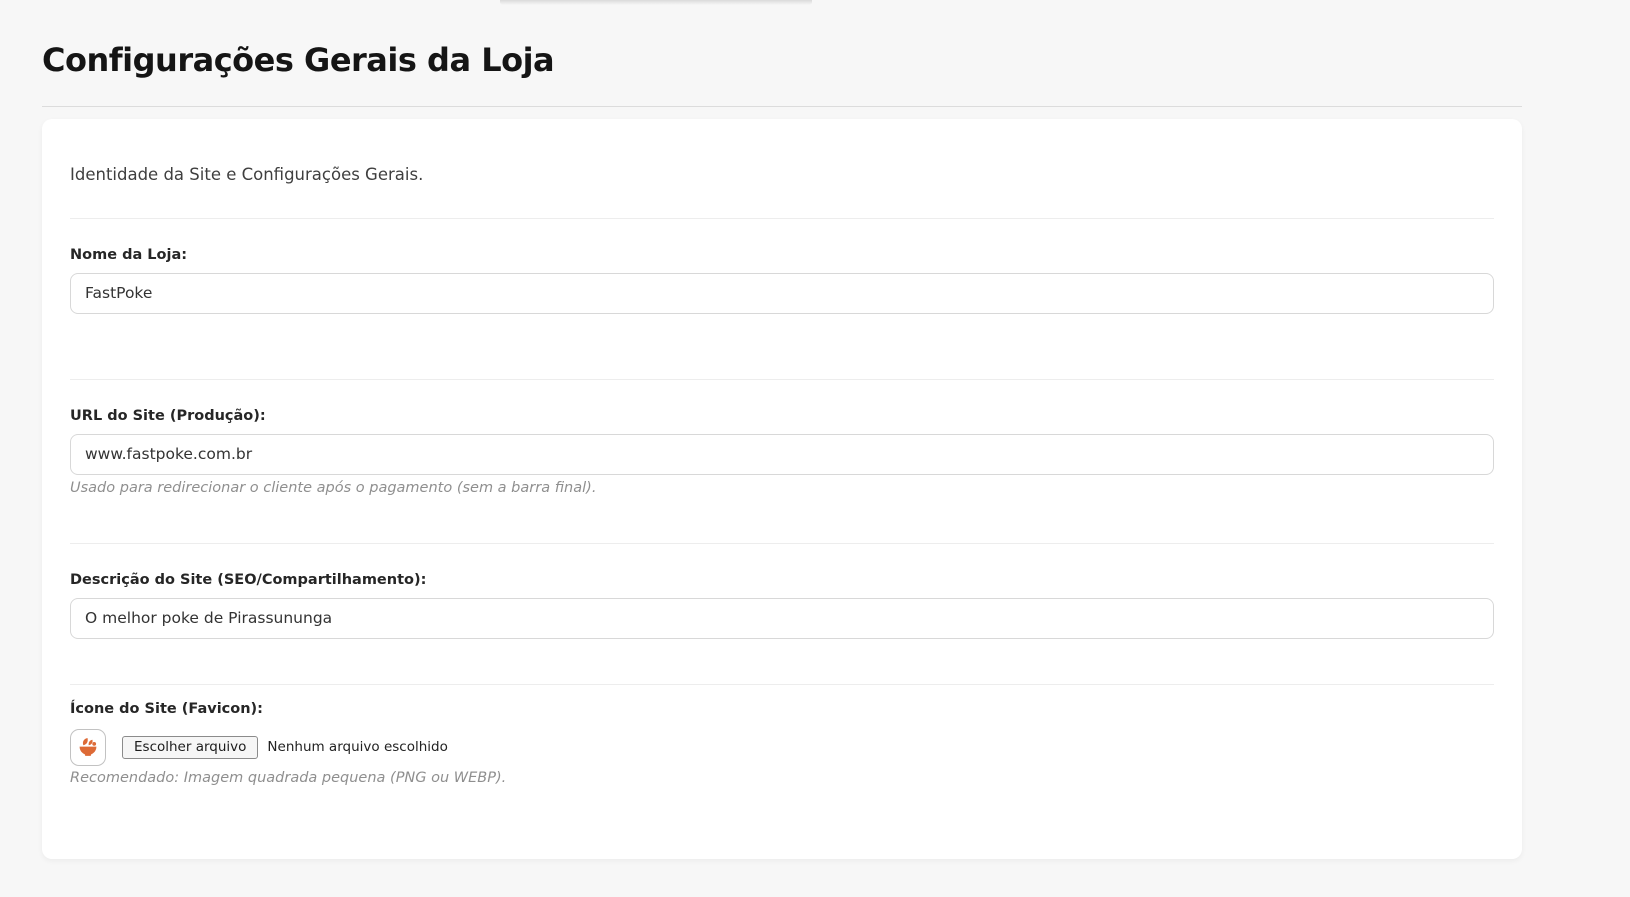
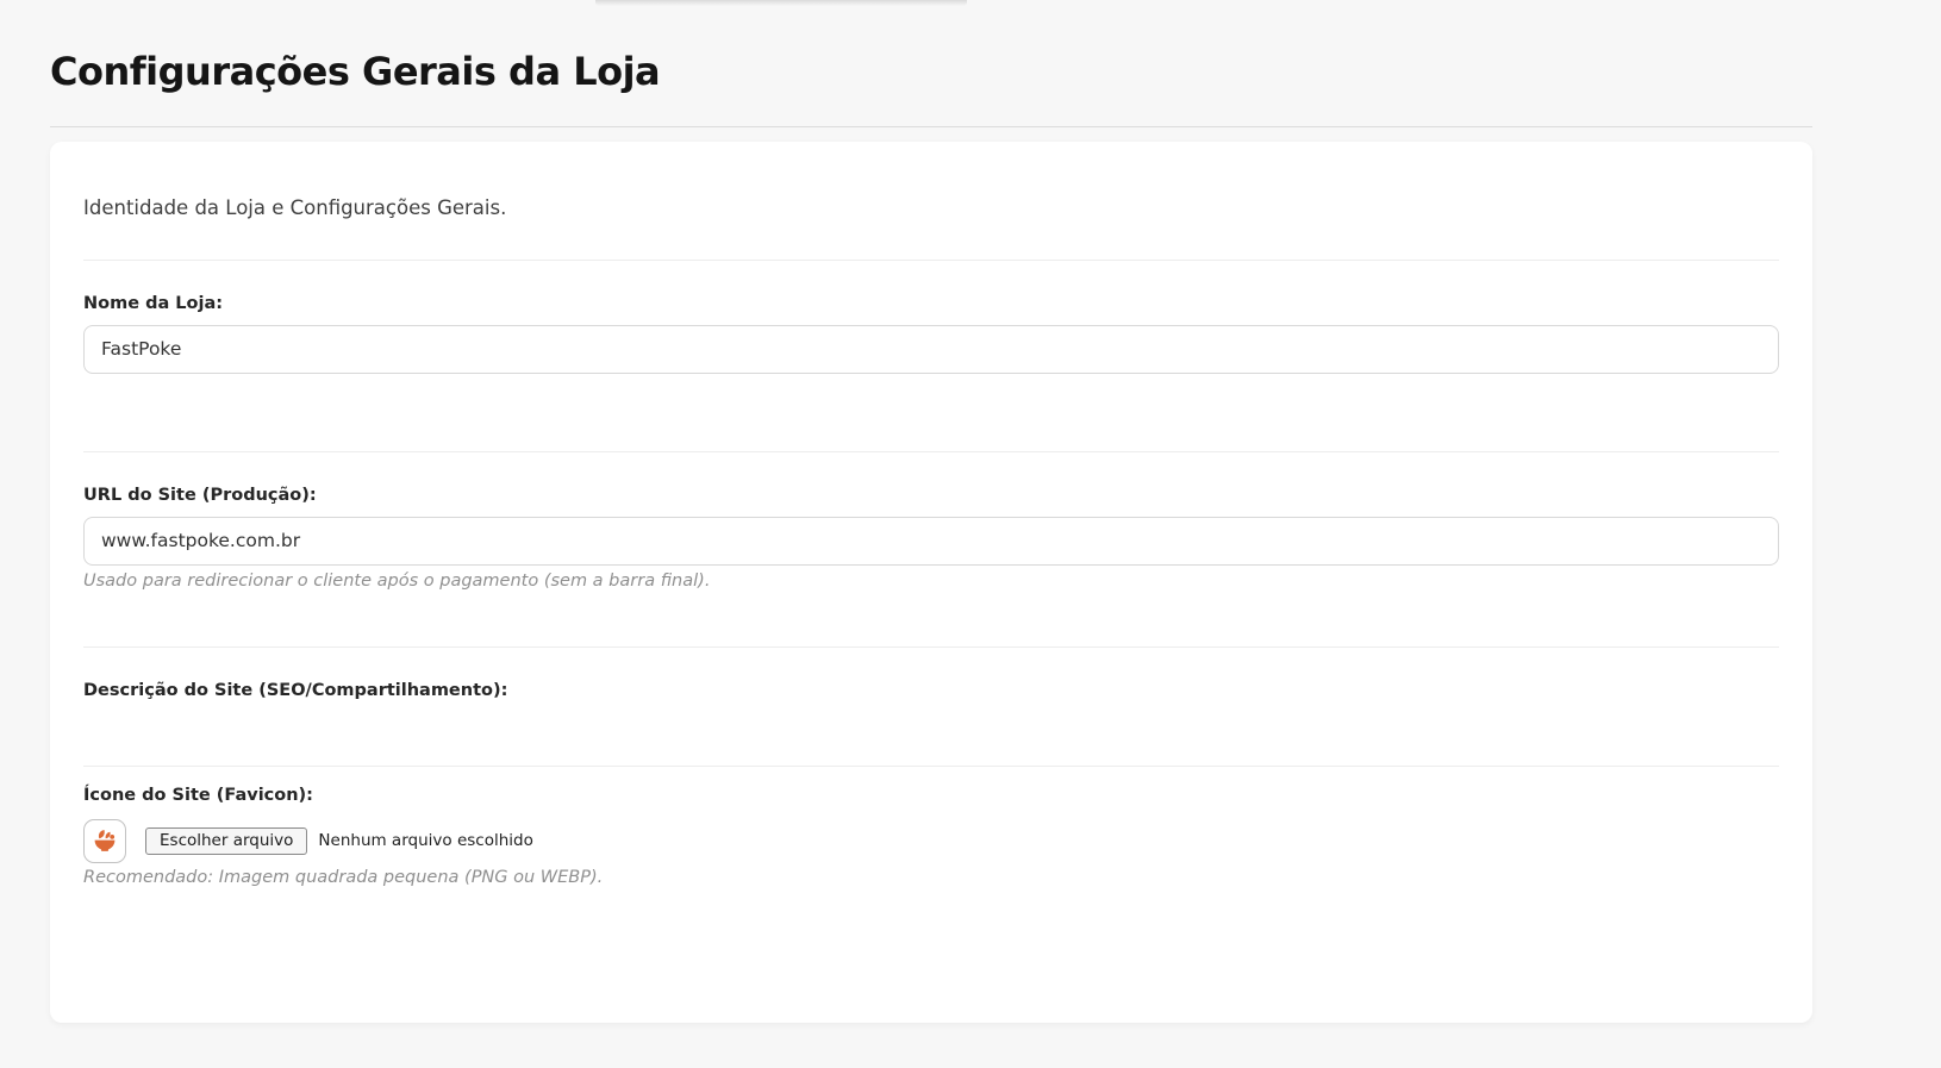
  Configurações Gerais da Loja
- Identidade da Site e Configurações Gerais.
+ Identidade da Loja e Configurações Gerais.
  Nome da Loja:
  FastPoke
  URL do Site (Produção):
  www.fastpoke.com.br
  Usado para redirecionar o cliente após o pagamento (sem a barra final).
  Descrição do Site (SEO/Compartilhamento):
- O melhor poke de Pirassununga
  Ícone do Site (Favicon):
  Escolher arquivo
  Nenhum arquivo escolhido
  Recomendado: Imagem quadrada pequena (PNG ou WEBP).
